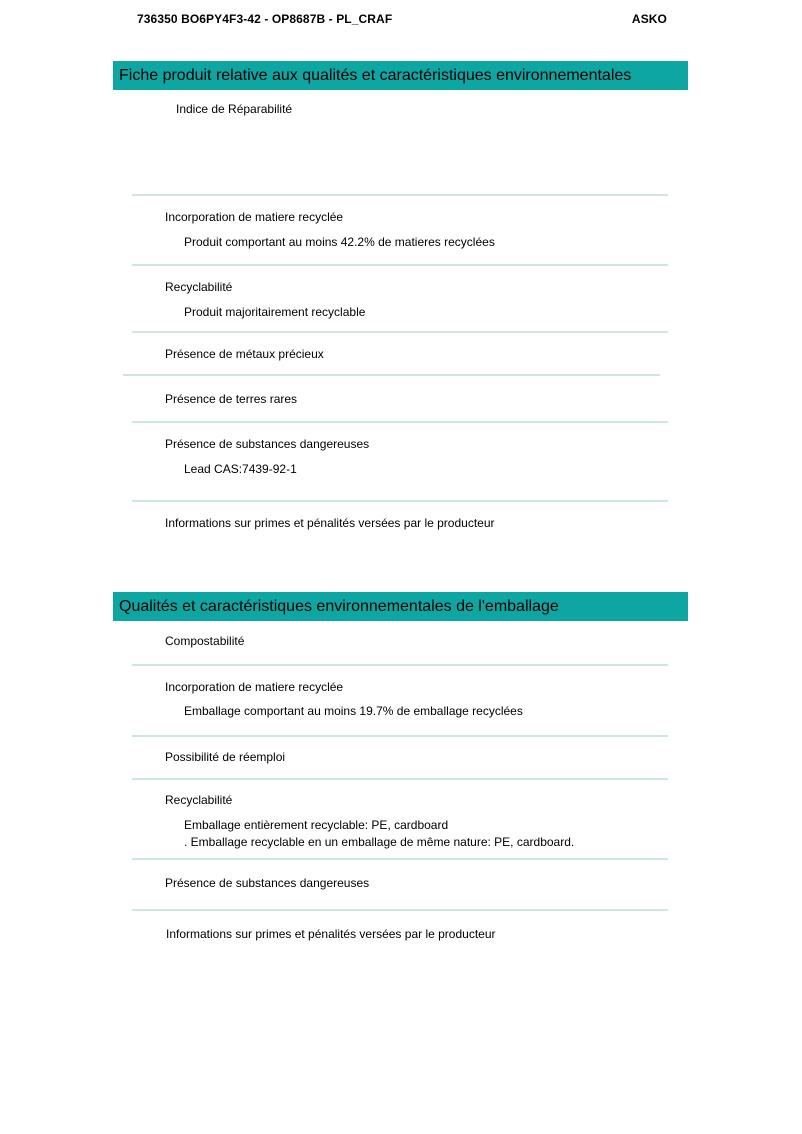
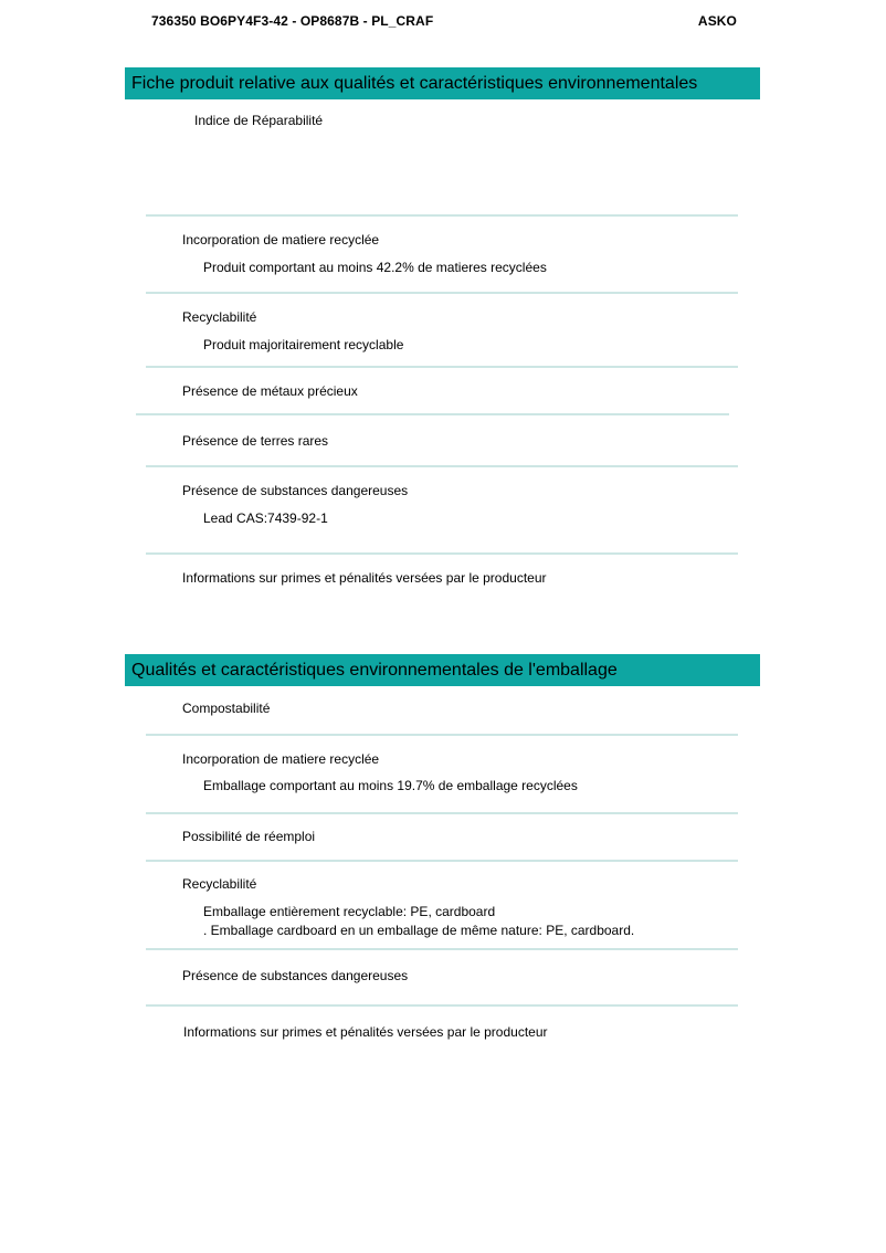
  736350 BO6PY4F3-42 - OP8687B - PL_CRAF
  ASKO
  Fiche produit relative aux qualités et caractéristiques environnementales
  Indice de Réparabilité
  Incorporation de matiere recyclée
  Produit comportant au moins 42.2% de matieres recyclées
  Recyclabilité
  Produit majoritairement recyclable
  Présence de métaux précieux
  Présence de terres rares
  Présence de substances dangereuses
  Lead CAS:7439-92-1
  Informations sur primes et pénalités versées par le producteur
  Qualités et caractéristiques environnementales de l'emballage
  Compostabilité
  Incorporation de matiere recyclée
  Emballage comportant au moins 19.7% de emballage recyclées
  Possibilité de réemploi
  Recyclabilité
  Emballage entièrement recyclable: PE, cardboard
- . Emballage recyclable en un emballage de même nature: PE, cardboard.
+ . Emballage cardboard en un emballage de même nature: PE, cardboard.
  Présence de substances dangereuses
  Informations sur primes et pénalités versées par le producteur
